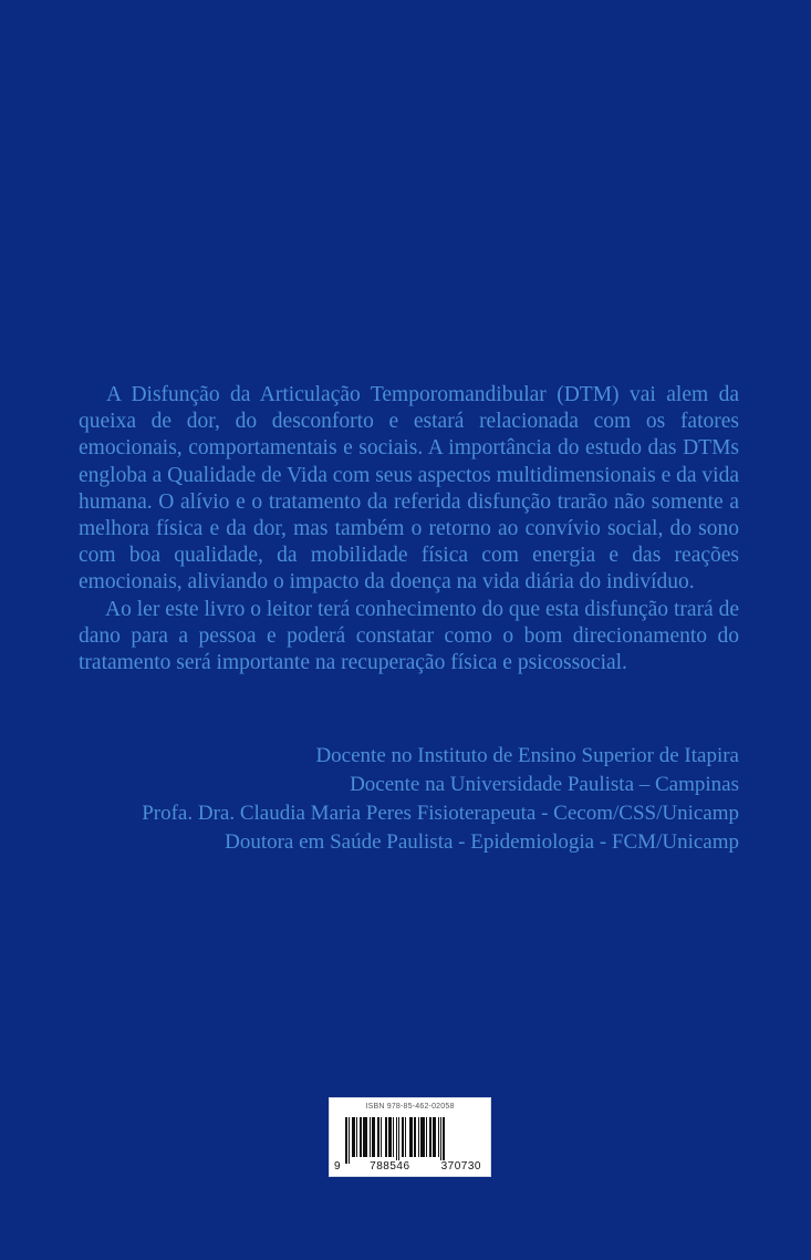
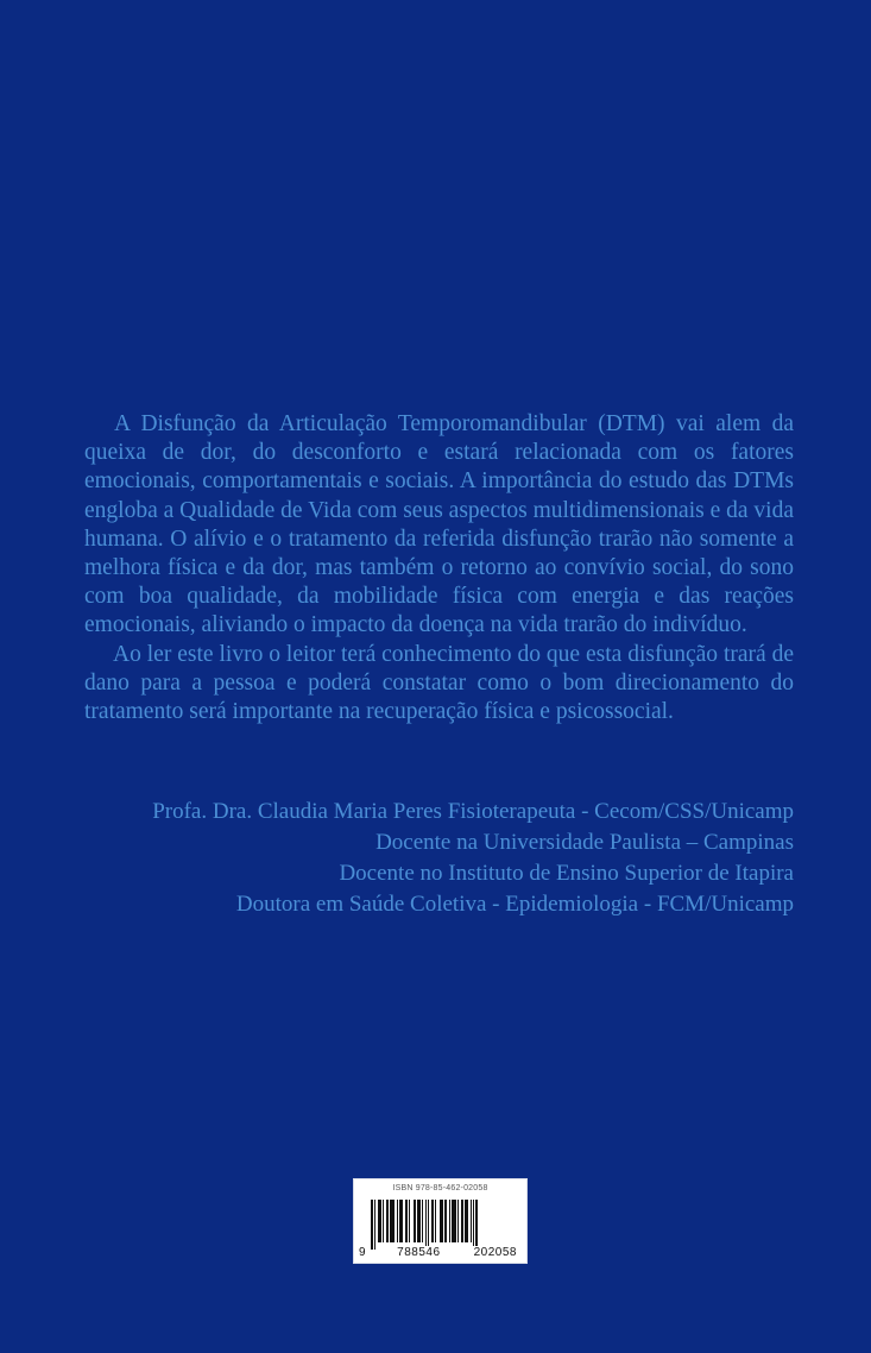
- A Disfunção da Articulação Temporomandibular (DTM) vai alem da queixa de dor, do desconforto e estará relacionada com os fatores emocionais, comportamentais e sociais. A importância do estudo das DTMs engloba a Qualidade de Vida com seus aspectos multidimensionais e da vida humana. O alívio e o tratamento da referida disfunção trarão não somente a melhora física e da dor, mas também o retorno ao convívio social, do sono com boa qualidade, da mobilidade física com energia e das reações emocionais, aliviando o impacto da doença na vida diária do indivíduo.
+ A Disfunção da Articulação Temporomandibular (DTM) vai alem da queixa de dor, do desconforto e estará relacionada com os fatores emocionais, comportamentais e sociais. A importância do estudo das DTMs engloba a Qualidade de Vida com seus aspectos multidimensionais e da vida humana. O alívio e o tratamento da referida disfunção trarão não somente a melhora física e da dor, mas também o retorno ao convívio social, do sono com boa qualidade, da mobilidade física com energia e das reações emocionais, aliviando o impacto da doença na vida trarão do indivíduo.
  Ao ler este livro o leitor terá conhecimento do que esta disfunção trará de dano para a pessoa e poderá constatar como o bom direcionamento do tratamento será importante na recuperação física e psicossocial.
- Docente no Instituto de Ensino Superior de Itapira
+ Profa. Dra. Claudia Maria Peres Fisioterapeuta - Cecom/CSS/Unicamp
  Docente na Universidade Paulista – Campinas
- Profa. Dra. Claudia Maria Peres Fisioterapeuta - Cecom/CSS/Unicamp
+ Docente no Instituto de Ensino Superior de Itapira
- Doutora em Saúde Paulista - Epidemiologia - FCM/Unicamp
+ Doutora em Saúde Coletiva - Epidemiologia - FCM/Unicamp
  9
  788546
- 370730
+ 202058
